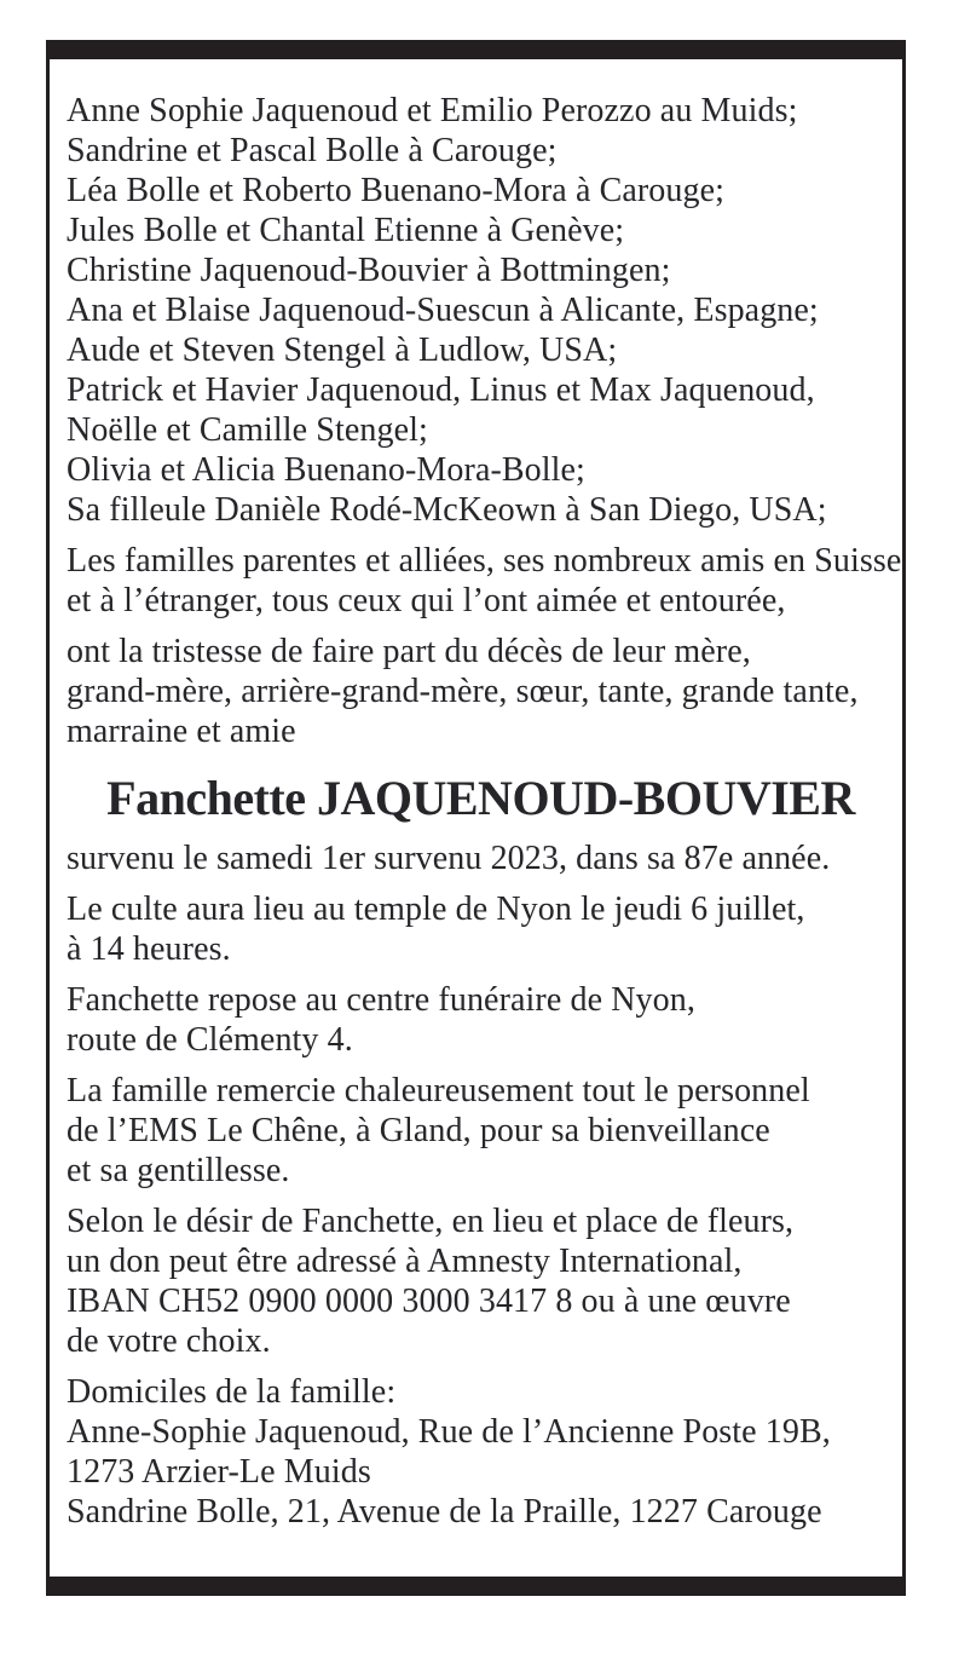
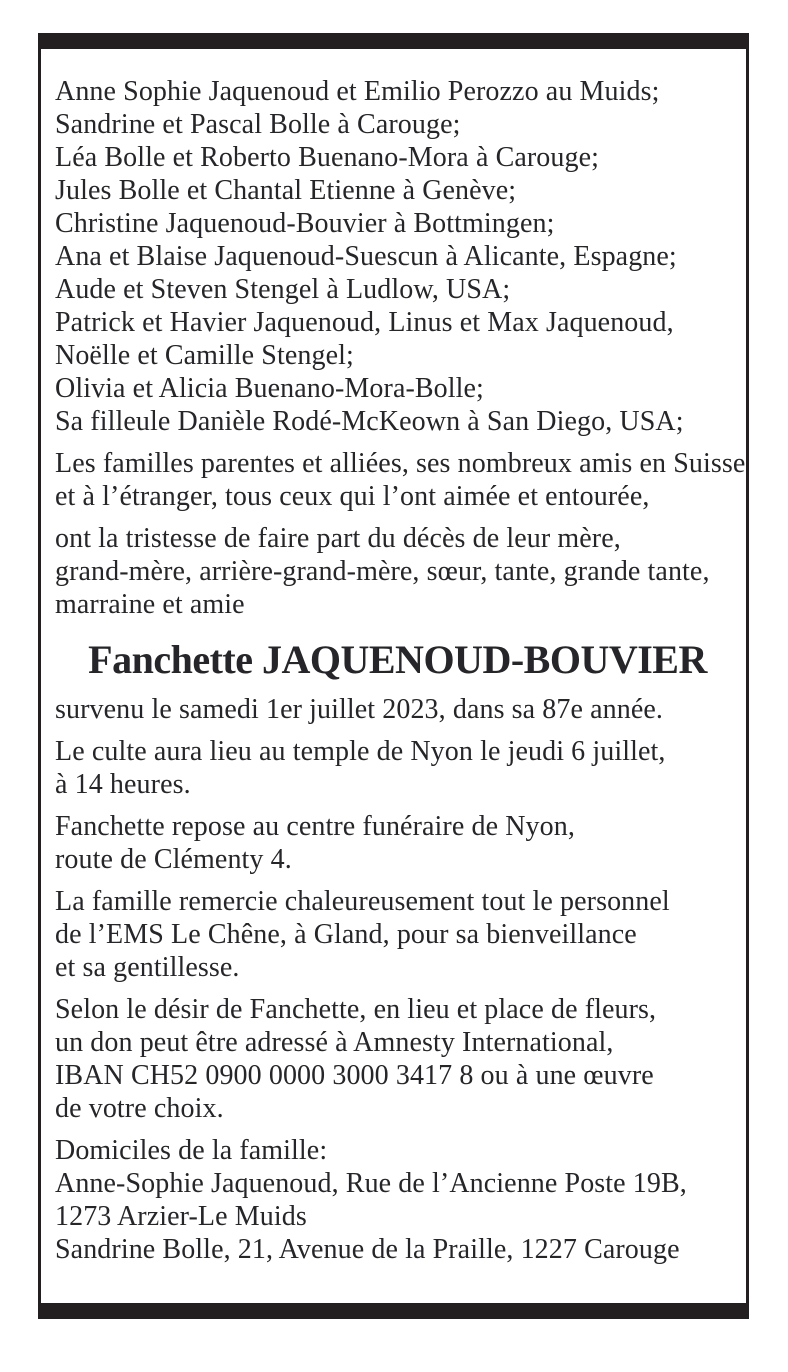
  Anne Sophie Jaquenoud et Emilio Perozzo au Muids;
  Sandrine et Pascal Bolle à Carouge;
  Léa Bolle et Roberto Buenano-Mora à Carouge;
  Jules Bolle et Chantal Etienne à Genève;
  Christine Jaquenoud-Bouvier à Bottmingen;
  Ana et Blaise Jaquenoud-Suescun à Alicante, Espagne;
  Aude et Steven Stengel à Ludlow, USA;
  Patrick et Havier Jaquenoud, Linus et Max Jaquenoud,
  Noëlle et Camille Stengel;
  Olivia et Alicia Buenano-Mora-Bolle;
  Sa filleule Danièle Rodé-McKeown à San Diego, USA;
  Les familles parentes et alliées, ses nombreux amis en Suisse
  et à l’étranger, tous ceux qui l’ont aimée et entourée,
  ont la tristesse de faire part du décès de leur mère,
  grand-mère, arrière-grand-mère, sœur, tante, grande tante,
  marraine et amie
  Fanchette JAQUENOUD-BOUVIER
- survenu le samedi 1er survenu 2023, dans sa 87e année.
+ survenu le samedi 1er juillet 2023, dans sa 87e année.
  Le culte aura lieu au temple de Nyon le jeudi 6 juillet,
  à 14 heures.
  Fanchette repose au centre funéraire de Nyon,
  route de Clémenty 4.
  La famille remercie chaleureusement tout le personnel
  de l’EMS Le Chêne, à Gland, pour sa bienveillance
  et sa gentillesse.
  Selon le désir de Fanchette, en lieu et place de fleurs,
  un don peut être adressé à Amnesty International,
  IBAN CH52 0900 0000 3000 3417 8 ou à une œuvre
  de votre choix.
  Domiciles de la famille:
  Anne-Sophie Jaquenoud, Rue de l’Ancienne Poste 19B,
  1273 Arzier-Le Muids
  Sandrine Bolle, 21, Avenue de la Praille, 1227 Carouge
